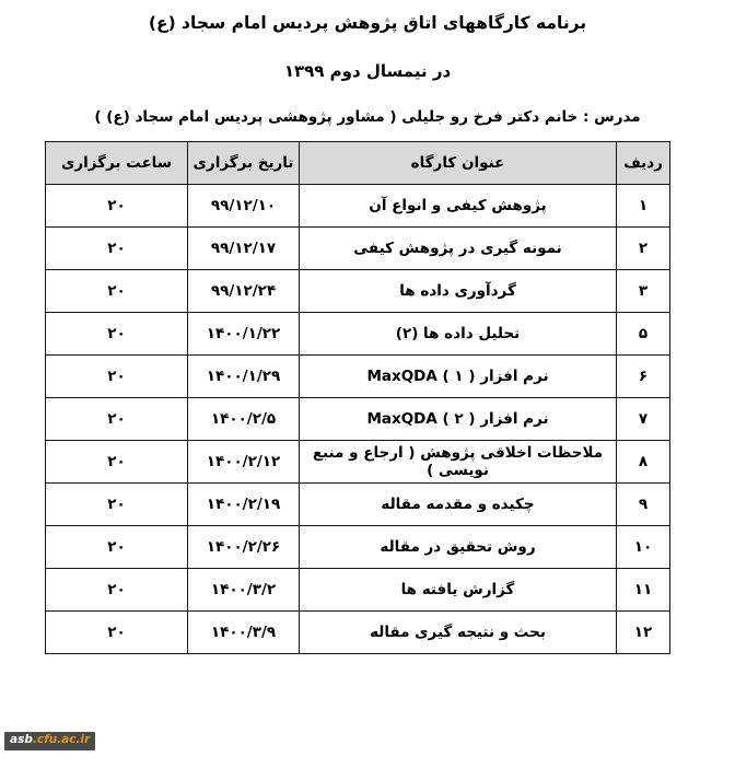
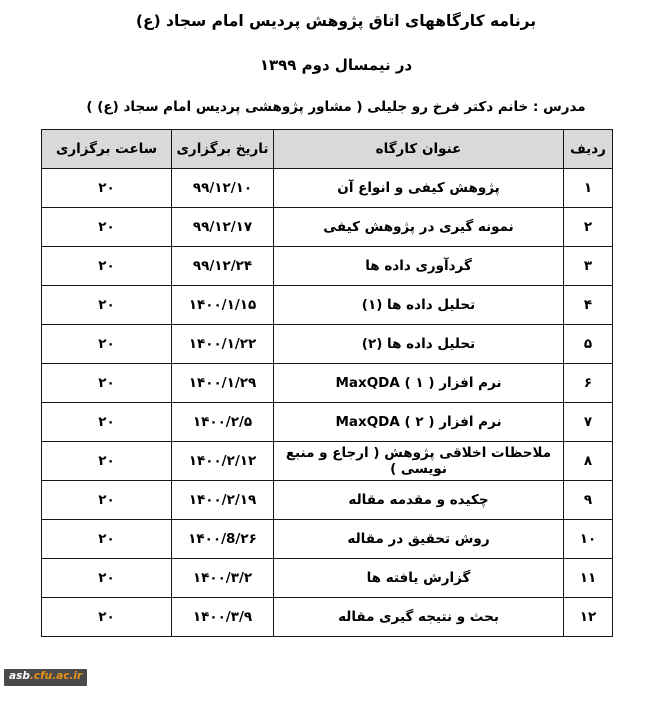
  برنامه کارگاههای اتاق پژوهش پردیس امام سجاد (ع)
  در نیمسال دوم ۱۳۹۹
  مدرس : خانم دکتر فرخ رو جلیلی ( مشاور پژوهشی پردیس امام سجاد (ع) )
  ردیف	عنوان کارگاه	تاریخ برگزاری	ساعت برگزاری
  ۱	پژوهش کیفی و انواع آن	۹۹/۱۲/۱۰	۲۰
  ۲	نمونه گیری در پژوهش کیفی	۹۹/۱۲/۱۷	۲۰
  ۳	گردآوری داده ها	۹۹/۱۲/۲۴	۲۰
+ ۴	تحلیل داده ها (۱)	۱۴۰۰/۱/۱۵	۲۰
  ۵	تحلیل داده ها (۲)	۱۴۰۰/۱/۲۲	۲۰
  ۶	نرم افزار MaxQDA ( ۱ )	۱۴۰۰/۱/۲۹	۲۰
  ۷	نرم افزار MaxQDA ( ۲ )	۱۴۰۰/۲/۵	۲۰
  ۸	ملاحظات اخلاقی پژوهش ( ارجاع و منبع نویسی )	۱۴۰۰/۲/۱۲	۲۰
  ۹	چکیده و مقدمه مقاله	۱۴۰۰/۲/۱۹	۲۰
- ۱۰	روش تحقیق در مقاله	۱۴۰۰/۲/۲۶	۲۰
+ ۱۰	روش تحقیق در مقاله	۱۴۰۰/8/۲۶	۲۰
  ۱۱	گزارش یافته ها	۱۴۰۰/۳/۲	۲۰
  ۱۲	بحث و نتیجه گیری مقاله	۱۴۰۰/۳/۹	۲۰
  asb.cfu.ac.ir
